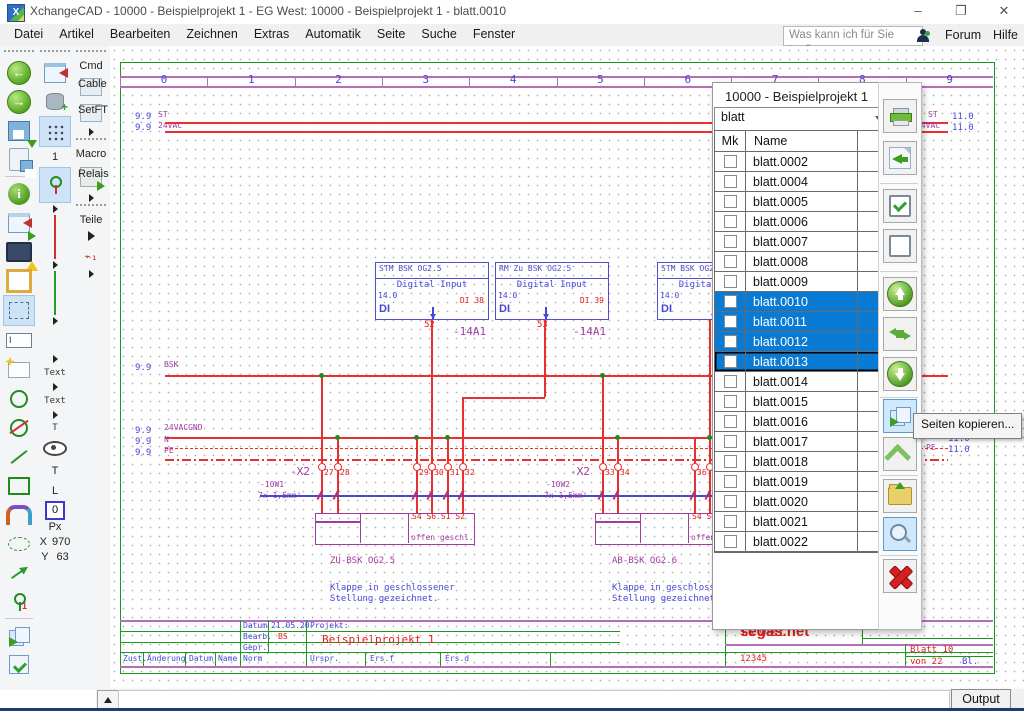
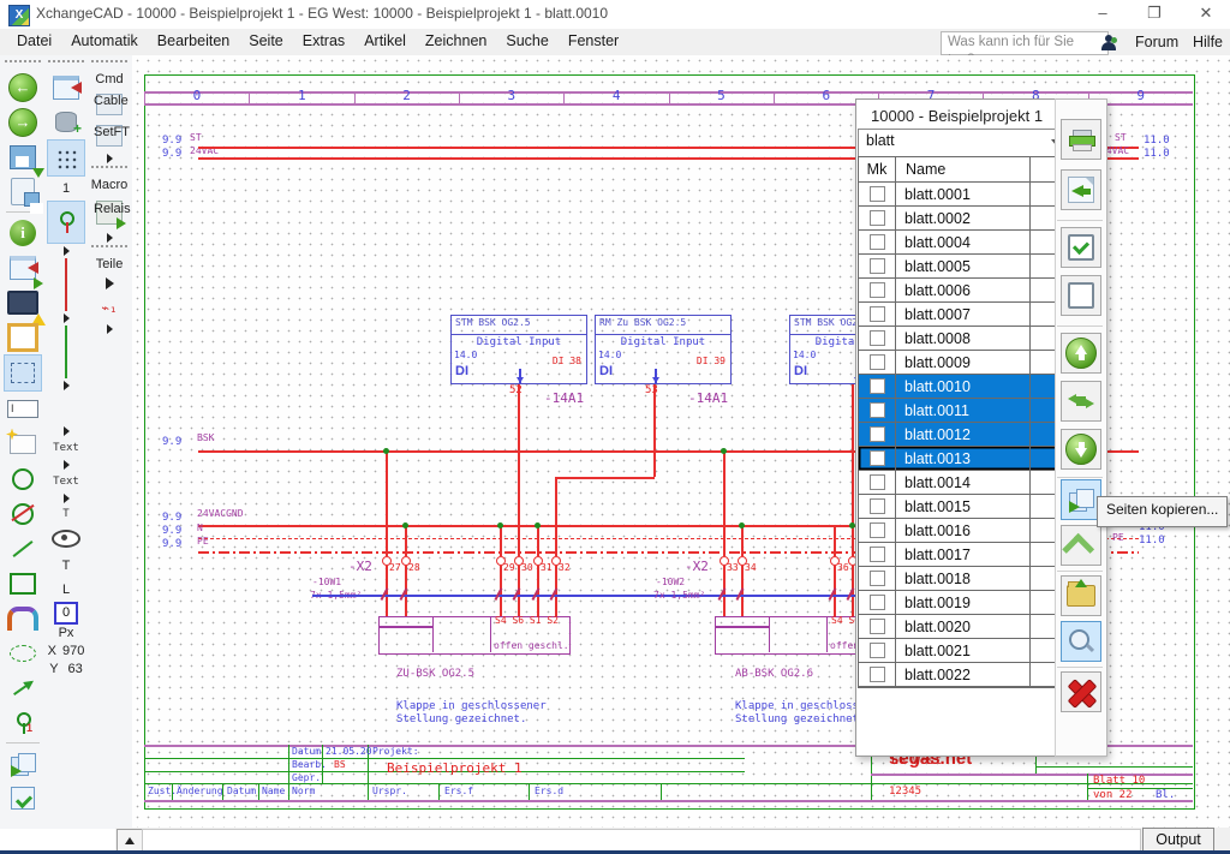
  X
  XchangeCAD - 10000 - Beispielprojekt 1 - EG West: 10000 - Beispielprojekt 1 - blatt.0010
  –
  ❐
  ✕
  Datei
- Artikel
+ Automatik
  Bearbeiten
- Zeichnen
+ Seite
  Extras
- Automatik
+ Artikel
- Seite
+ Zeichnen
  Suche
  Fenster
  Was kann ich für Sie
  Forum
  Hilfe
  ←
  →
  i
  I
  1
  1
  Text
  Text
  T
  T
  L
  0
  Px
  X
  970
  Y
  63
  Cmd
  Cable
  SetFT
  Macro
  Relais
  Teile
  ⌁₁
  0
  1
  2
  3
  4
  5
  6
  7
  8
  9
  9.9
  9.9
  ST
  24VAC
  ST
  4VAC
  11.0
  11.0
  9.9
  BSK
  9.9
  24VACGND
  9.9
  N
  9.9
  PE
  11.0
  PE
  11.0
  STM BSK OG2.5
  Digital Input
  14.0
  DI 38
  DI
  RM Zu BSK OG2.5
  Digital Input
  14.0
  DI 39
  DI
  STM BSK OG
  14.0
  DI
  -14A1
  -14A1
  -X2
  27
  28
  29
  30
  31
  32
  -X2
  33
  34
  36
  -10W1
  -10W2
  7x 1,5mm²
  S4 S6 S1 S2
  offen geschl.
  ZU-BSK OG2.5
  AB-BSK OG2.6
  Klappe in geschlossener
  Stellung gezeichnet.
  Klappe in geschlos
  Stellung gezeichne
  Datum
  21.05.20
  Bearb.
  BS
  Gepr.
  Projekt:
  Beispielprojekt 1
  segas.net
  Zust.
  Änderung
  Datum
  Name
  Norm
  Urspr.
  Ers.f
  Ers.d
  EG West
  12345
  Blatt 10
  von 22
  Bl.
  10000 - Beispielprojekt 1
  blatt
  Mk
  Name
+ blatt.0001
  blatt.0002
  blatt.0004
  blatt.0005
  blatt.0006
  blatt.0007
  blatt.0008
  blatt.0009
  blatt.0010
  blatt.0011
  blatt.0012
  blatt.0013
  blatt.0014
  blatt.0015
  blatt.0016
  blatt.0017
  blatt.0018
  blatt.0019
  blatt.0020
  blatt.0021
  blatt.0022
  Seiten kopieren...
  Output
